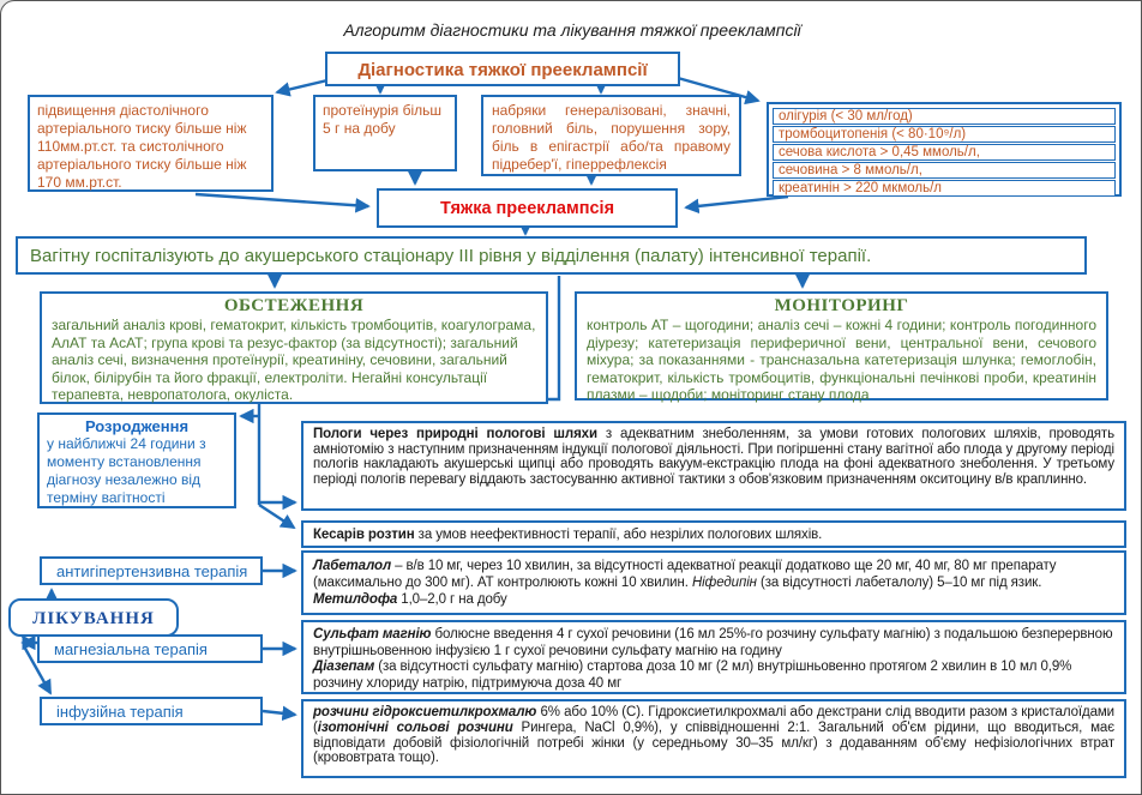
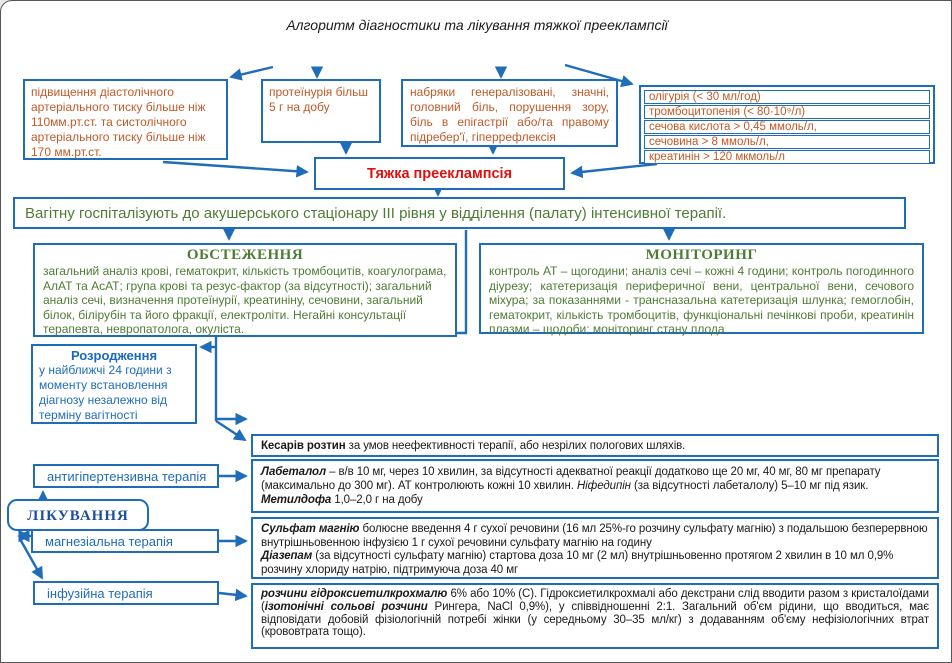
  Алгоритм діагностики та лікування тяжкої прееклампсії
- Діагностика тяжкої прееклампсії
  підвищення діастолічного артеріального тиску більше ніж 110мм.рт.ст. та систолічного артеріального тиску більше ніж 170 мм.рт.ст.
  протеїнурія більш 5 г на добу
  набряки генералізовані, значні, головний біль, порушення зору, біль в епігастрії або/та правому підребер'ї, гіперрефлексія
  олігурія (< 30 мл/год)
  тромбоцитопенія (< 80·10⁹/л)
  сечова кислота > 0,45 ммоль/л,
  сечовина > 8 ммоль/л,
- креатинін > 220 мкмоль/л
+ креатинін > 120 мкмоль/л
  Тяжка прееклампсія
  Вагітну госпіталізують до акушерського стаціонару ІІІ рівня у відділення (палату) інтенсивної терапії.
  ОБСТЕЖЕННЯ
  загальний аналіз крові, гематокрит, кількість тромбоцитів, коагулограма, АлАТ та АсАТ; група крові та резус-фактор (за відсутності); загальний аналіз сечі, визначення протеїнурії, креатиніну, сечовини, загальний білок, білірубін та його фракції, електроліти. Негайні консультації терапевта, невропатолога, окуліста.
  МОНІТОРИНГ
  контроль АТ – щогодини; аналіз сечі – кожні 4 години; контроль погодинного діурезу; катетеризація периферичної вени, центральної вени, сечового міхура; за показаннями - трансназальна катетеризація шлунка; гемоглобін, гематокрит, кількість тромбоцитів, функціональні печінкові проби, креатинін плазми – щодоби; моніторинг стану плода
  Розродження
  у найближчі 24 години з моменту встановлення діагнозу незалежно від терміну вагітності
- Пологи через природні пологові шляхи з адекватним знеболенням, за умови готових пологових шляхів, проводять амніотомію з наступним призначенням індукції пологової діяльності. При погіршенні стану вагітної або плода у другому періоді пологів накладають акушерські щипці або проводять вакуум-екстракцію плода на фоні адекватного знеболення. У третьому періоді пологів перевагу віддають застосуванню активної тактики з обов'язковим призначенням окситоцину в/в краплинно.
  Кесарів розтин за умов неефективності терапії, або незрілих пологових шляхів.
  антигіпертензивна терапія
  ЛІКУВАННЯ
  магнезіальна терапія
  інфузійна терапія
  Лабеталол – в/в 10 мг, через 10 хвилин, за відсутності адекватної реакції додатково ще 20 мг, 40 мг, 80 мг препарату (максимально до 300 мг). АТ контролюють кожні 10 хвилин. Ніфедипін (за відсутності лабеталолу) 5–10 мг під язик.
  Метилдофа 1,0–2,0 г на добу
  Сульфат магнію болюсне введення 4 г сухої речовини (16 мл 25%-го розчину сульфату магнію) з подальшою безперервною внутрішньовенною інфузією 1 г сухої речовини сульфату магнію на годину
  Діазепам (за відсутності сульфату магнію) стартова доза 10 мг (2 мл) внутрішньовенно протягом 2 хвилин в 10 мл 0,9% розчину хлориду натрію, підтримуюча доза 40 мг
  розчини гідроксиетилкрохмалю 6% або 10% (С). Гідроксиетилкрохмалі або декстрани слід вводити разом з кристалоїдами (ізотонічні сольові розчини Рингера, NaCl 0,9%), у співвідношенні 2:1. Загальний об'єм рідини, що вводиться, має відповідати добовій фізіологічній потребі жінки (у середньому 30–35 мл/кг) з додаванням об'єму нефізіологічних втрат (крововтрата тощо).
